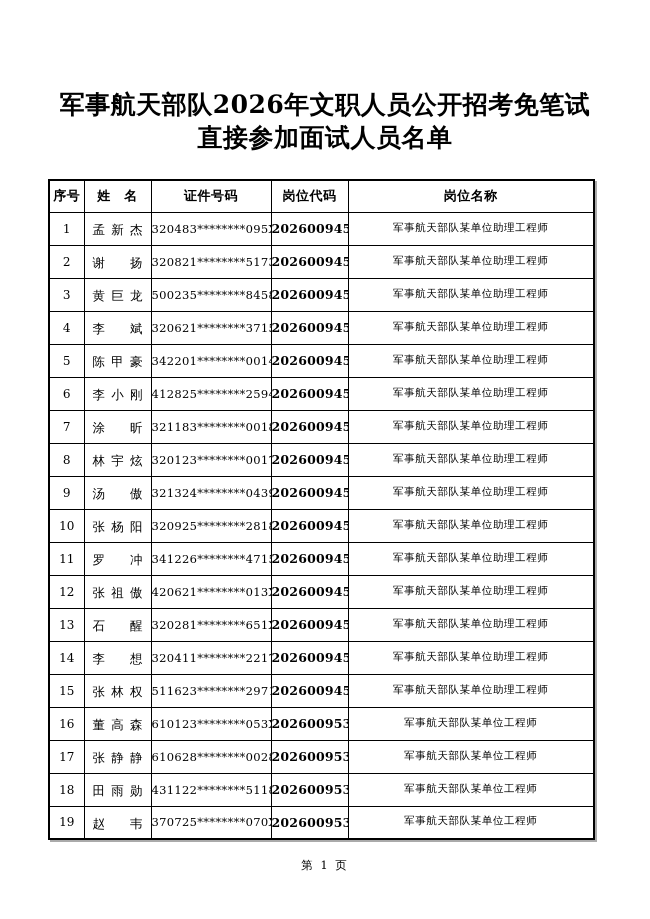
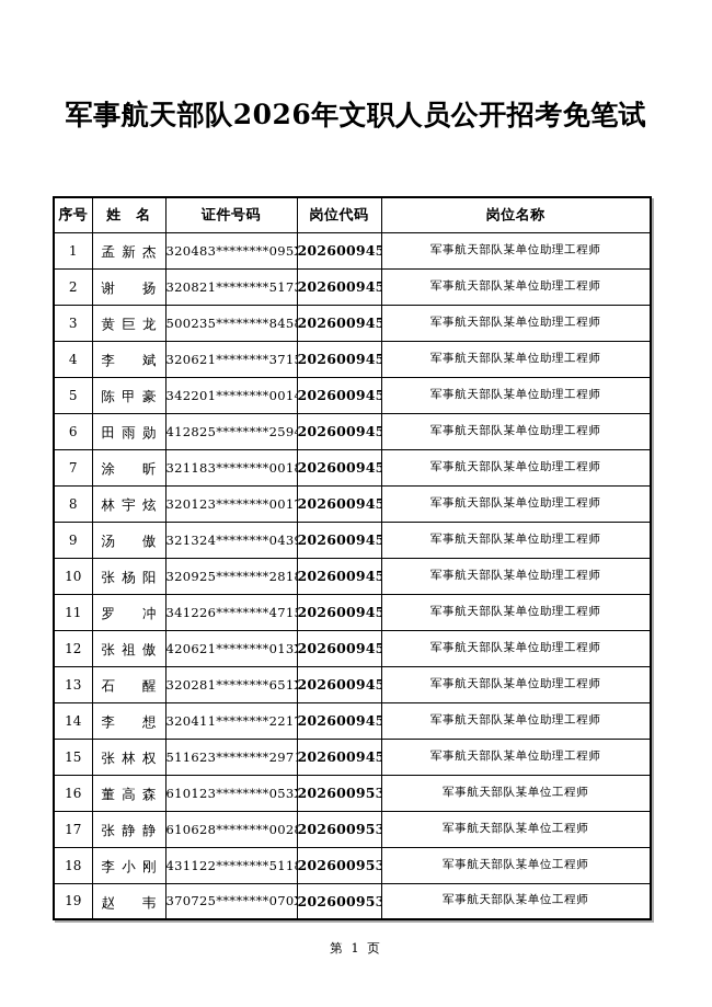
  军事航天部队2026年文职人员公开招考免笔试
- 直接参加面试人员名单
  序号	姓 名	证件号码	岗位代码	岗位名称
  1	孟新杰	320483********095	202600945	军事航天部队某单位助理工程师
  2	谢扬	320821********517	202600945	军事航天部队某单位助理工程师
  3	黄巨龙	500235********845	202600945	军事航天部队某单位助理工程师
  4	李斌	320621********371	202600945	军事航天部队某单位助理工程师
  5	陈甲豪	342201********001	202600945	军事航天部队某单位助理工程师
- 6	李小刚	412825********259	202600945	军事航天部队某单位助理工程师
+ 6	田雨勋	412825********259	202600945	军事航天部队某单位助理工程师
  7	涂昕	321183********001	202600945	军事航天部队某单位助理工程师
  8	林宇炫	320123********001	202600945	军事航天部队某单位助理工程师
  9	汤傲	321324********043	202600945	军事航天部队某单位助理工程师
  10	张杨阳	320925********281	202600945	军事航天部队某单位助理工程师
  11	罗冲	341226********471	202600945	军事航天部队某单位助理工程师
  12	张祖傲	420621********013	202600945	军事航天部队某单位助理工程师
  13	石醒	320281********651	202600945	军事航天部队某单位助理工程师
  14	李想	320411********221	202600945	军事航天部队某单位助理工程师
  15	张林权	511623********297	202600945	军事航天部队某单位助理工程师
  16	董高森	610123********053	202600953	军事航天部队某单位工程师
  17	张静静	610628********002	202600953	军事航天部队某单位工程师
- 18	田雨勋	431122********511	202600953	军事航天部队某单位工程师
+ 18	李小刚	431122********511	202600953	军事航天部队某单位工程师
  19	赵韦	370725********070	202600953	军事航天部队某单位工程师
  第 1 页
